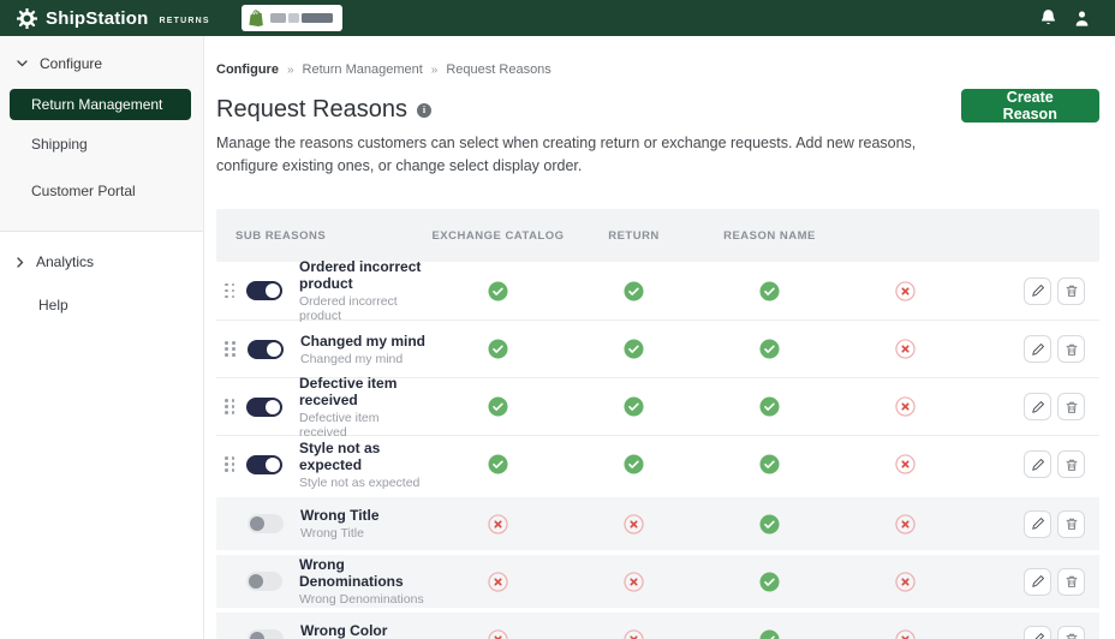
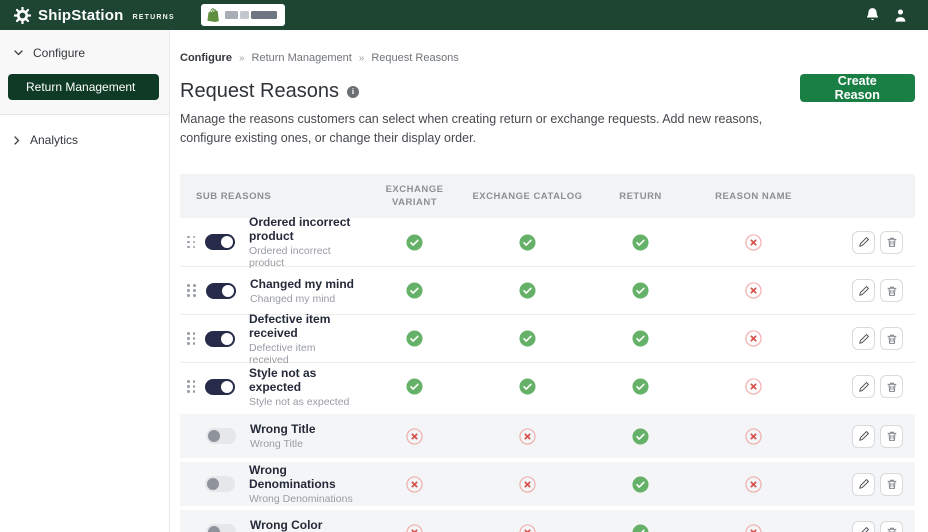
  ShipStation
  Configure
  Return Management
- Shipping
- Customer Portal
  Analytics
- Help
  Configure
  »
  Return Management
  »
  Request Reasons
  Request Reasons
  i
- Manage the reasons customers can select when creating return or exchange requests. Add new reasons, configure existing ones, or change select display order.
+ Manage the reasons customers can select when creating return or exchange requests. Add new reasons, configure existing ones, or change their display order.
  Create Reason
  SUB REASONS
+ EXCHANGE VARIANT
  EXCHANGE CATALOG
  RETURN
  REASON NAME
  Ordered incorrect product
  Ordered incorrect product
  Changed my mind
  Changed my mind
  Defective item received
  Defective item received
  Style not as expected
  Style not as expected
  Wrong Title
  Wrong Title
  Wrong Denominations
  Wrong Denominations
  Wrong Color
